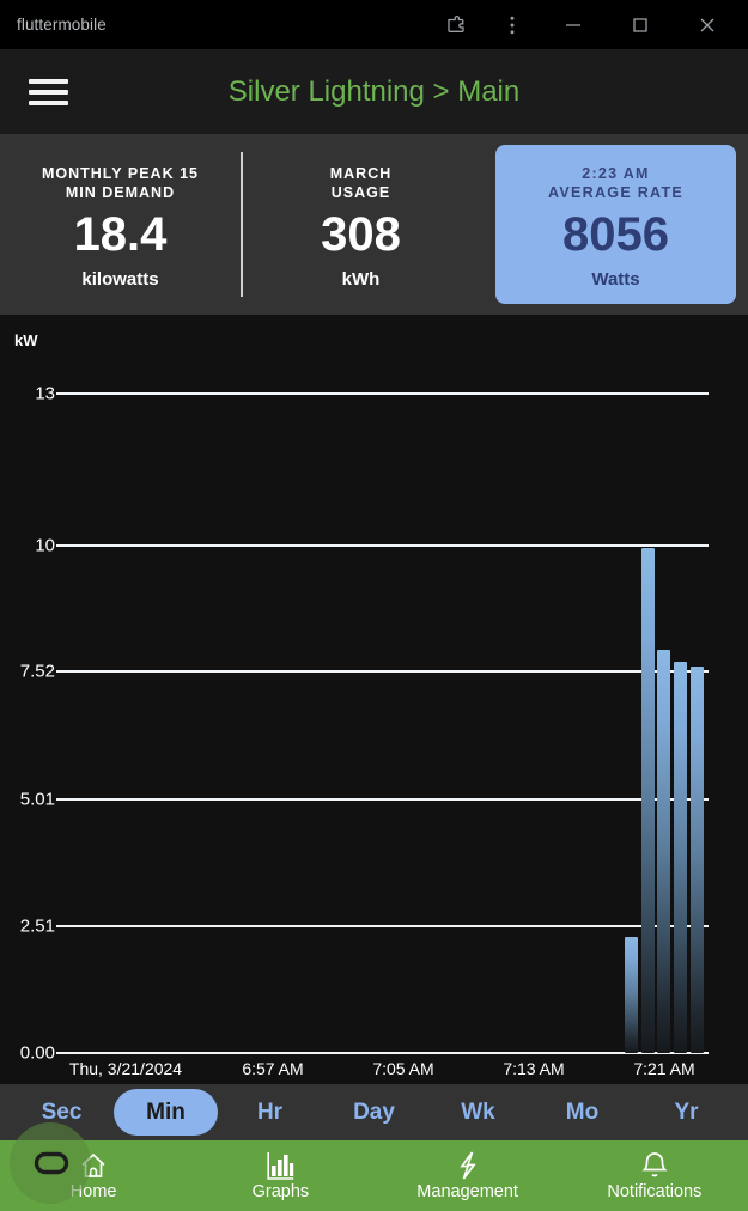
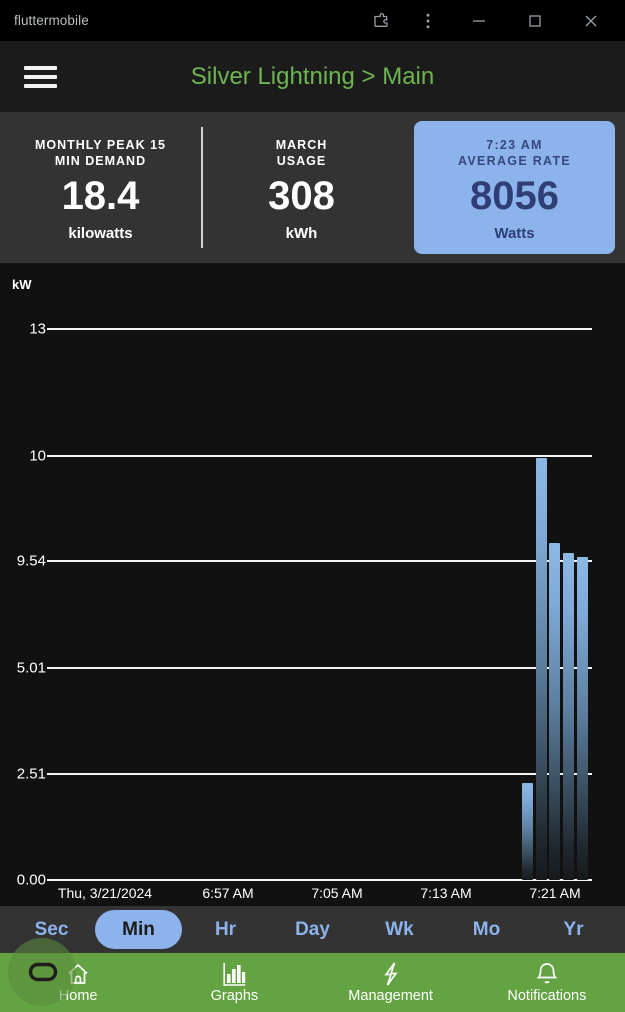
  fluttermobile
  Silver Lightning > Main
  MONTHLY PEAK 15
  MIN DEMAND
  18.4
  kilowatts
  MARCH
  USAGE
  308
  kWh
- 2:23 AM
+ 7:23 AM
  AVERAGE RATE
  8056
  Watts
  kW
  13
  10
- 7.52
+ 9.54
  5.01
  2.51
  0.00
  Thu, 3/21/2024
  6:57 AM
  7:05 AM
  7:13 AM
  7:21 AM
  Sec
  Min
  Hr
  Day
  Wk
  Mo
  Yr
  Home
  Graphs
  Management
  Notifications
